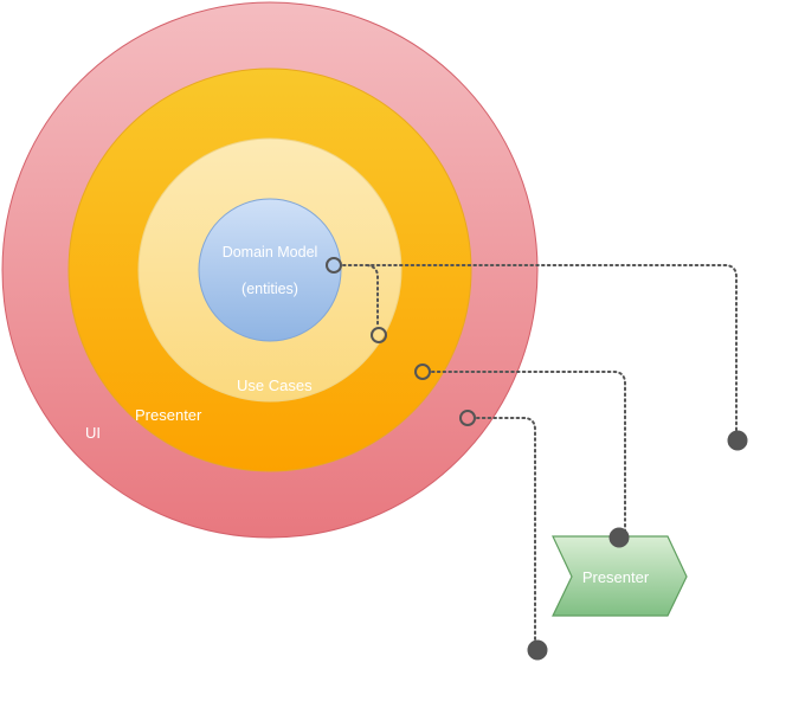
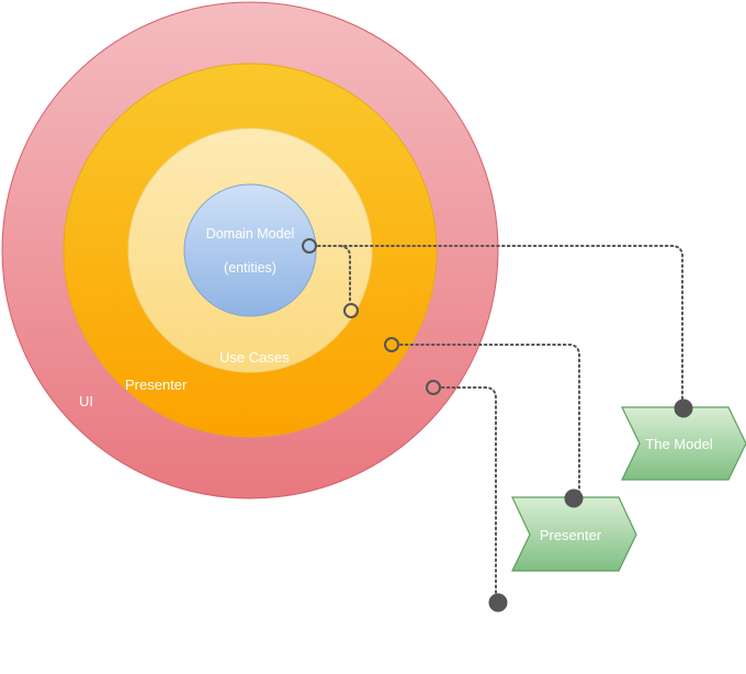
  UI
  Presenter
  Use Cases
  Domain Model
  (entities)
+ The Model
  Presenter
